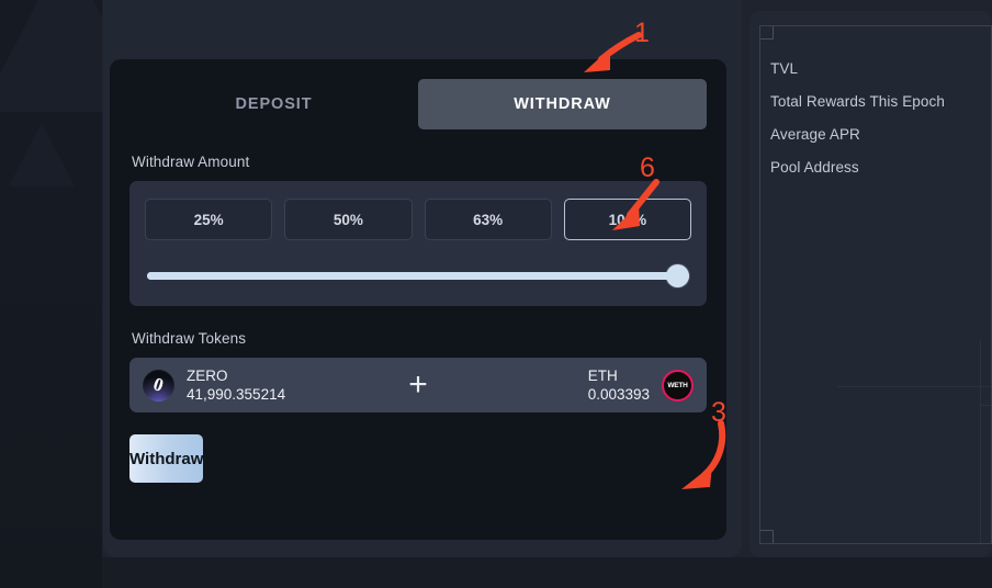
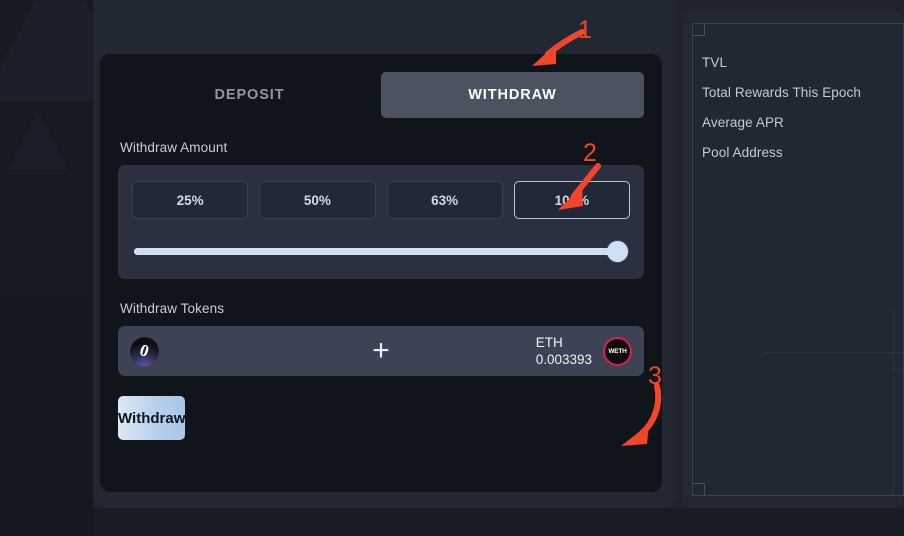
  DEPOSIT
  WITHDRAW
  Withdraw Amount
  25%
  50%
  63%
  10%
  Withdraw Tokens
- ZERO
- 41,990.355214
  +
  ETH
  0.003393
  Withdraw
  TVL
  Total Rewards This Epoch
  Average APR
  Pool Address
  1
- 6
+ 2
  3
